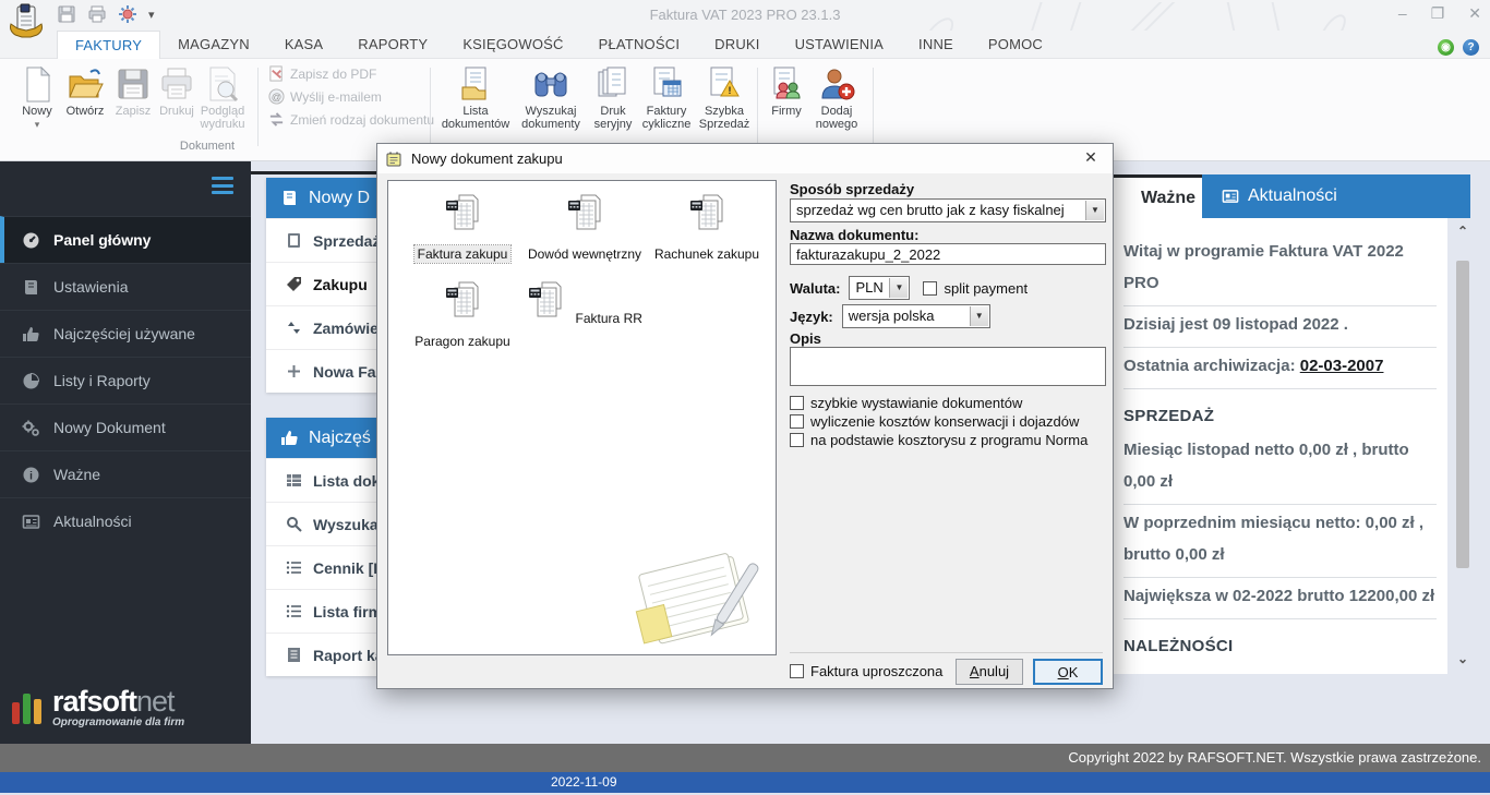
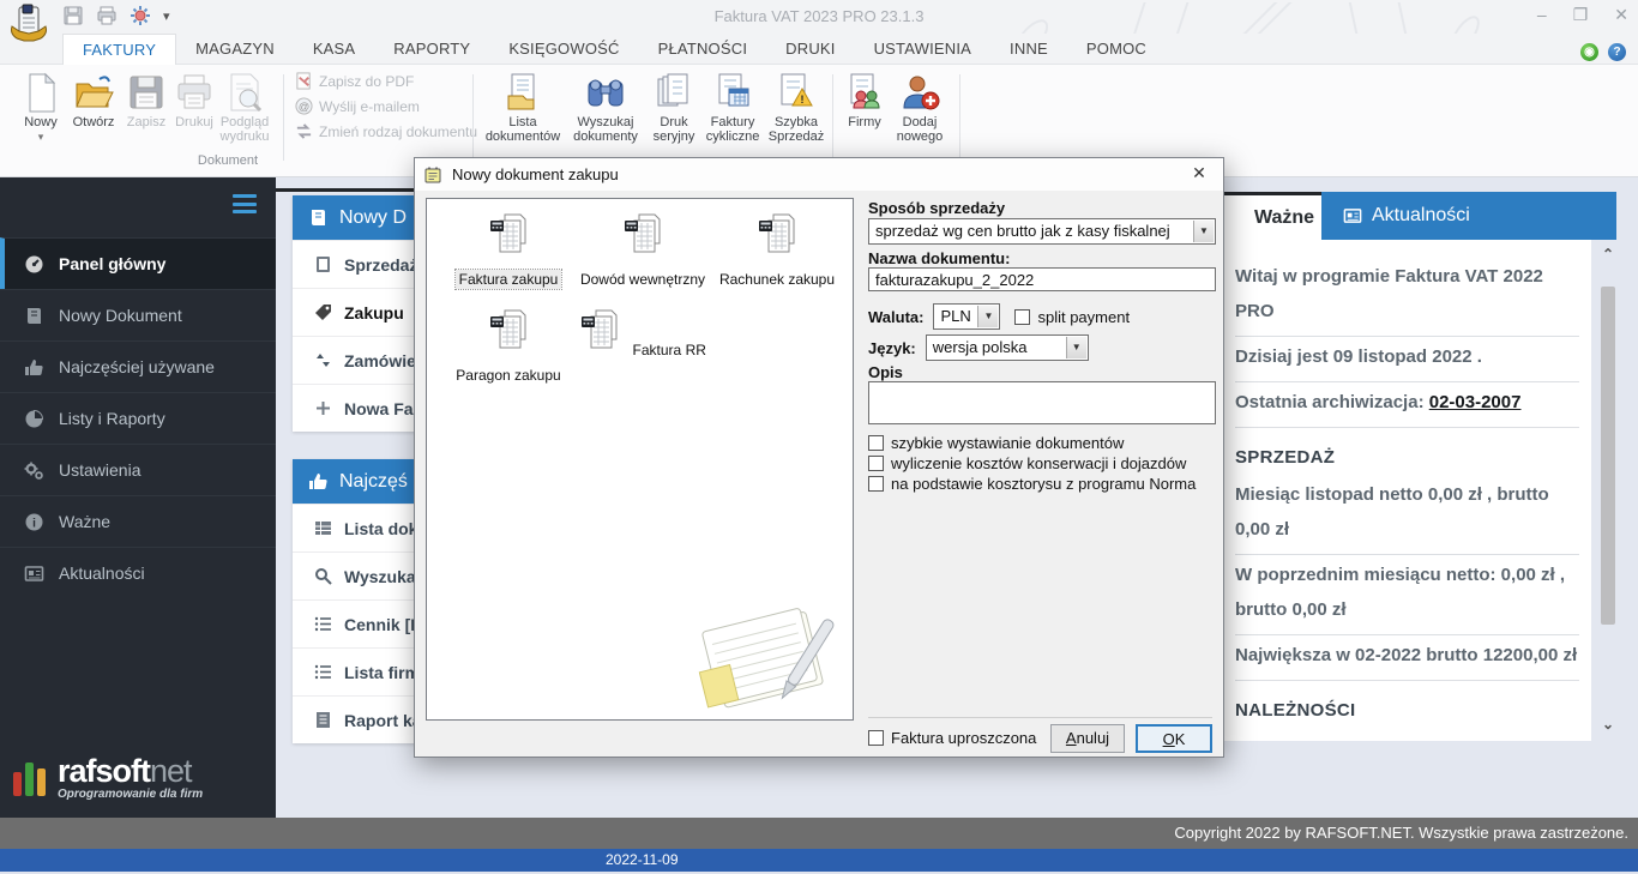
  ▾
  Faktura VAT 2023 PRO 23.1.3
  –
  ❐
  ✕
  FAKTURY
  MAGAZYN
  KASA
  RAPORTY
  KSIĘGOWOŚĆ
  PŁATNOŚCI
  DRUKI
  USTAWIENIA
  INNE
  POMOC
  ◉
  ?
  Nowy
  ▾
  Otwórz
  Zapisz
  Drukuj
  Podgląd wydruku
  Dokument
  Zapisz do PDF
  @
  Wyślij e-mailem
  Zmień rodzaj dokument
  Lista dokumentów
  Wyszukaj dokumenty
  Druk seryjny
  Faktury cykliczne
  !
  Szybka Sprzedaż
  Firmy
  Dodaj nowego
  Panel główny
- Ustawienia
+ Nowy Dokument
  Najczęściej używane
  Listy i Raporty
- Nowy Dokument
+ Ustawienia
  i
  Ważne
  Aktualności
  rafsoftnet
  Oprogramowanie dla firm
  Nowy D
  Sprzeda
  Zakupu
  Zamówie
  Nowa Fa
  Najczęś
  Lista do
  Wyszuka
  Cennik [
  Lista firm
  Raport k
  Ważne
  Aktualności
  Witaj w programie Faktura VAT 2022 PRO
  Dzisiaj jest 09 listopad 2022 .
  Ostatnia archiwizacja: 02-03-2007
  SPRZEDAŻ
  Miesiąc listopad netto 0,00 zł , brutto 0,00 zł
  W poprzednim miesiącu netto: 0,00 zł , brutto 0,00 zł
  Największa w 02-2022 brutto 12200,00 zł
  NALEŻNOŚCI
  ⌃
  ⌄
  Nowy dokument zakupu
  ✕
  Faktura zakupu
  Dowód wewnętrzny
  Rachunek zakupu
  Paragon zakupu
  Faktura RR
  Sposób sprzedaży
  sprzedaż wg cen brutto jak z kasy fiskalnej
  ▼
  Nazwa dokumentu:
  fakturazakupu_2_2022
  Waluta:
  PLN
  ▼
  split payment
  Język:
  wersja polska
  ▼
  Opis
  szybkie wystawianie dokumentów
  wyliczenie kosztów konserwacji i dojazdów
  na podstawie kosztorysu z programu Norma
  Faktura uproszczona
  Anuluj
  OK
  Copyright 2022 by RAFSOFT.NET. Wszystkie prawa zastrzeżone.
  2022-11-09
